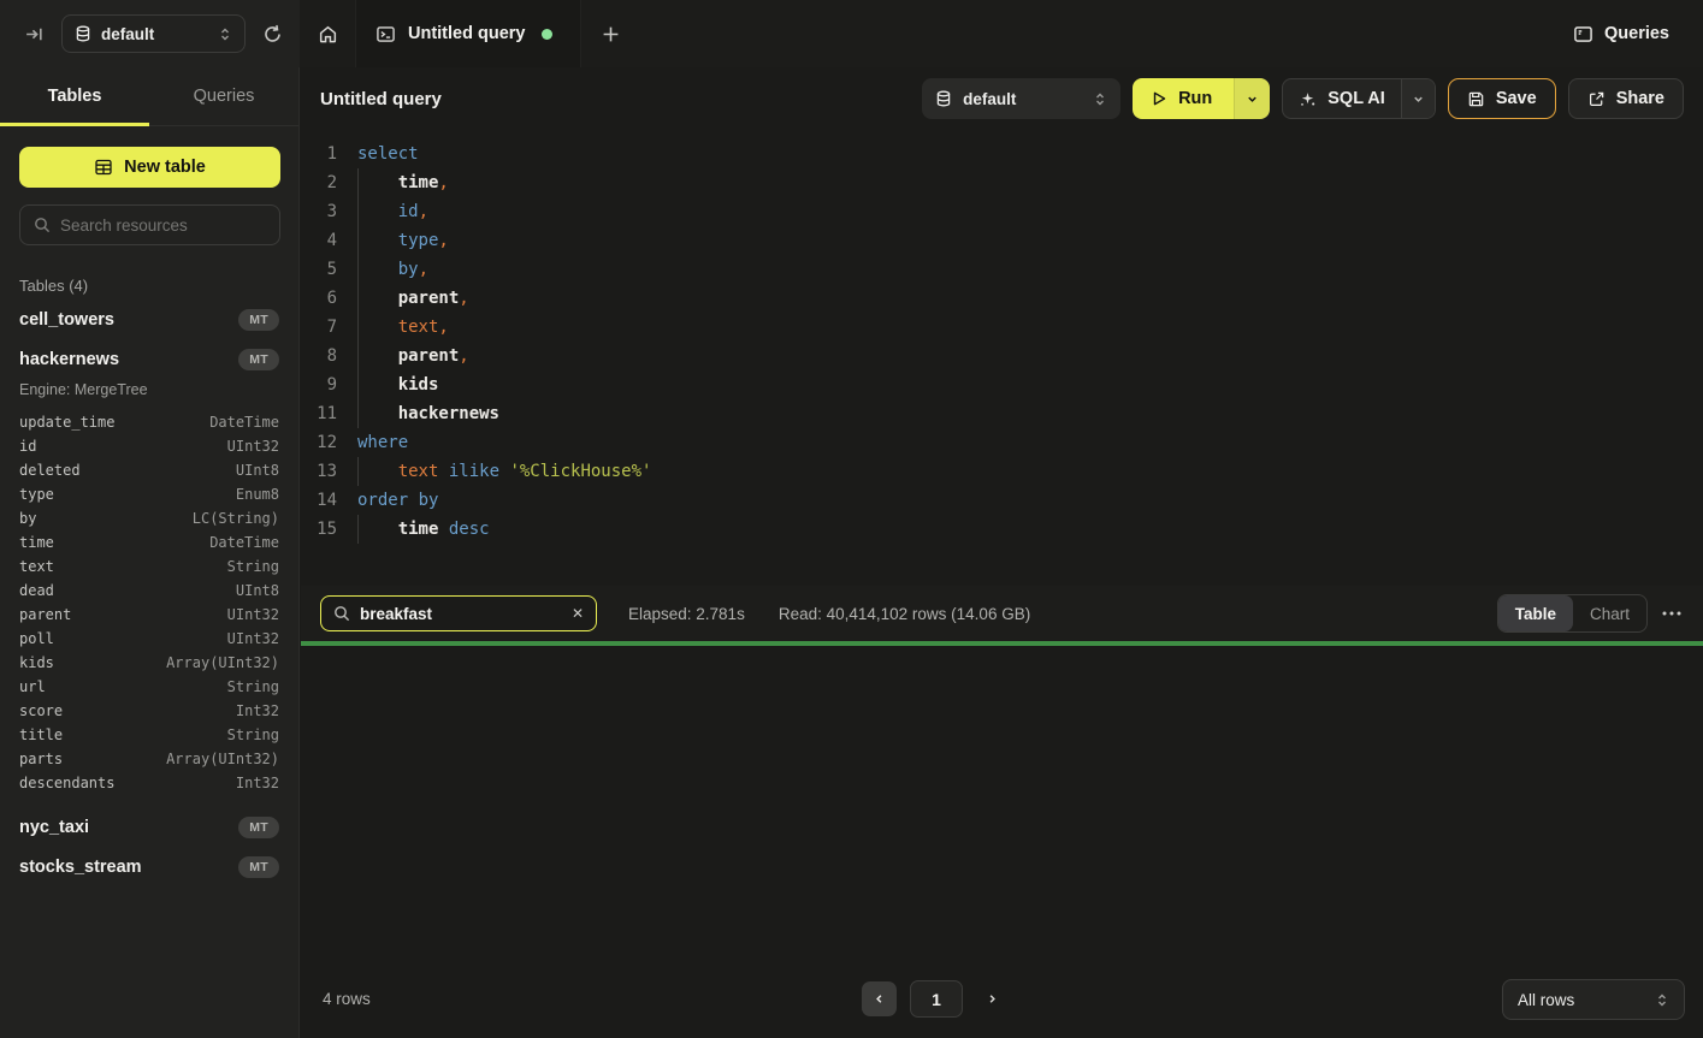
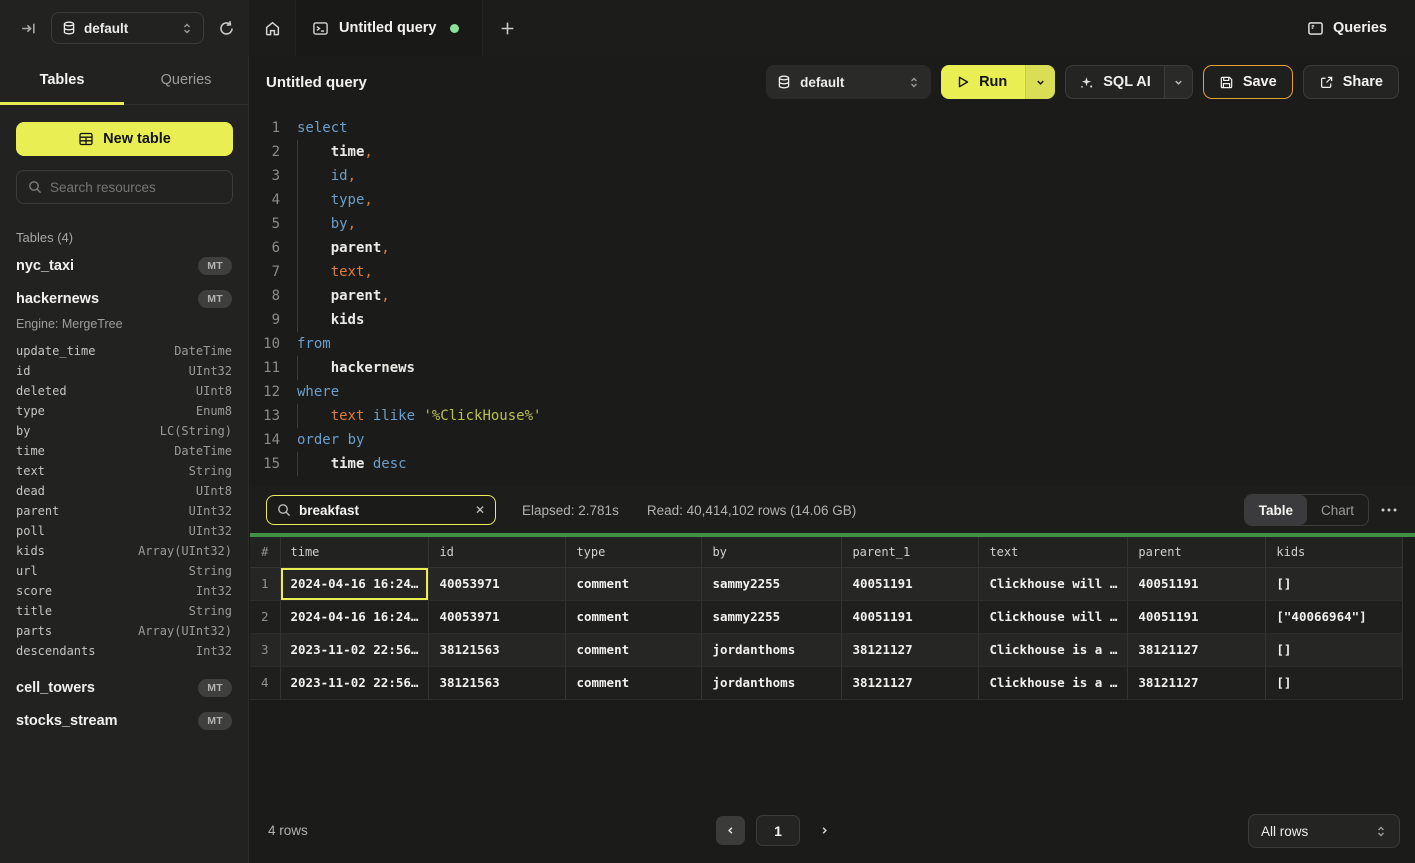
  default
  Untitled query
  Queries
  Tables
  Queries
  New table
  Search resources
  Tables (4)
- cell_towers
+ nyc_taxi
  MT
  hackernews
  MT
  Engine: MergeTree
  update_time
  DateTime
  id
  UInt32
  deleted
  UInt8
  type
  Enum8
  by
  LC(String)
  time
  DateTime
  text
  String
  dead
  UInt8
  parent
  UInt32
  poll
  UInt32
  kids
  Array(UInt32)
  url
  String
  score
  Int32
  title
  String
  parts
  Array(UInt32)
  descendants
  Int32
- nyc_taxi
+ cell_towers
  MT
  stocks_stream
  MT
  Untitled query
  default
  Run
  SQL AI
  Save
  Share
  1
  select
  2
  time,
  3
  id,
  4
  type,
  5
  by,
  6
  parent,
  7
  text,
  8
  parent,
  9
  kids
+ 10
+ from
  11
  hackernews
  12
  where
  13
  text ilike '%ClickHouse%'
  14
  order by
  15
  time desc
  breakfast
  ✕
  Elapsed: 2.781s
  Read: 40,414,102 rows (14.06 GB)
  Table
  Chart
+ #	time	id	type	by	parent_1	text	parent	kids
+ 1	2024-04-16 16:24…	40053971	comment	sammy2255	40051191	Clickhouse will …	40051191	[]
+ 2	2024-04-16 16:24…	40053971	comment	sammy2255	40051191	Clickhouse will …	40051191	["40066964"]
+ 3	2023-11-02 22:56…	38121563	comment	jordanthoms	38121127	Clickhouse is a …	38121127	[]
+ 4	2023-11-02 22:56…	38121563	comment	jordanthoms	38121127	Clickhouse is a …	38121127	[]
  4 rows
  1
  All rows
